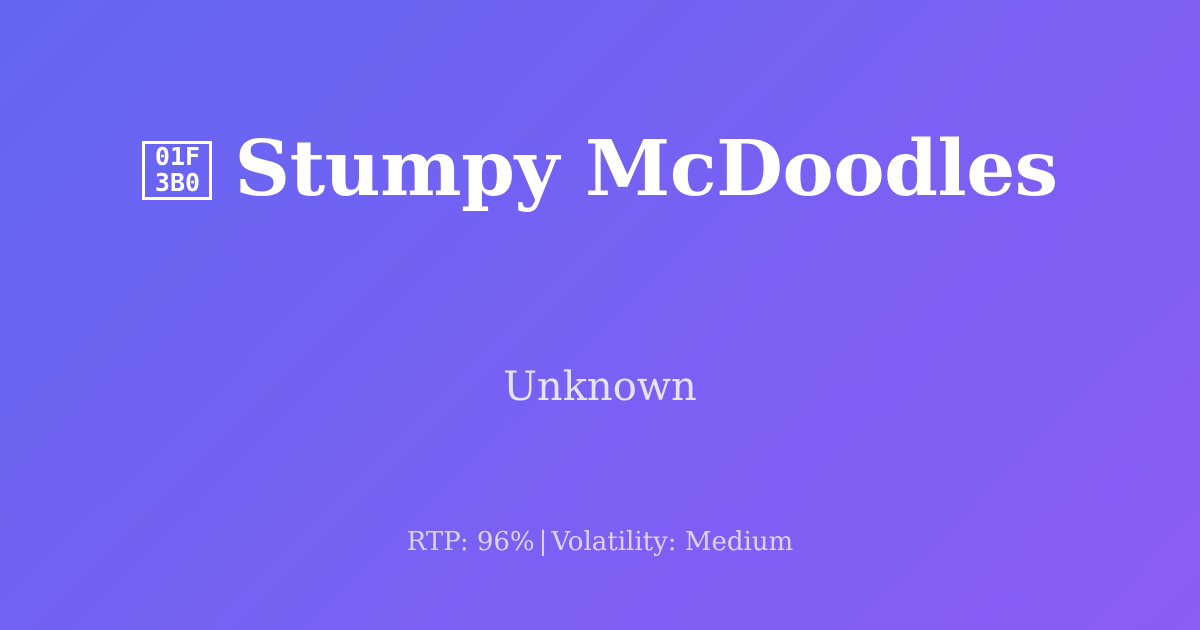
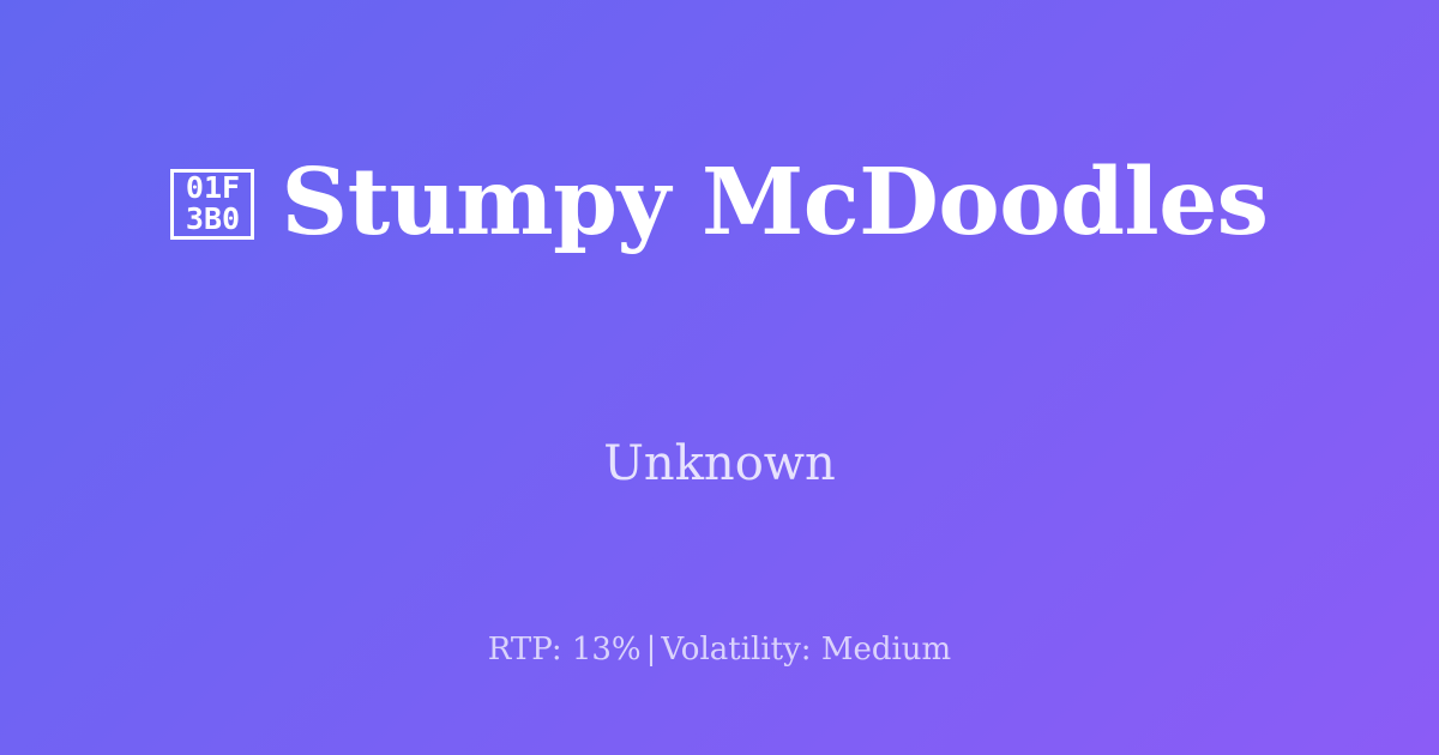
  01F
  3B0
  Stumpy McDoodles
  Unknown
- RTP: 96% | Volatility: Medium
+ RTP: 13% | Volatility: Medium
